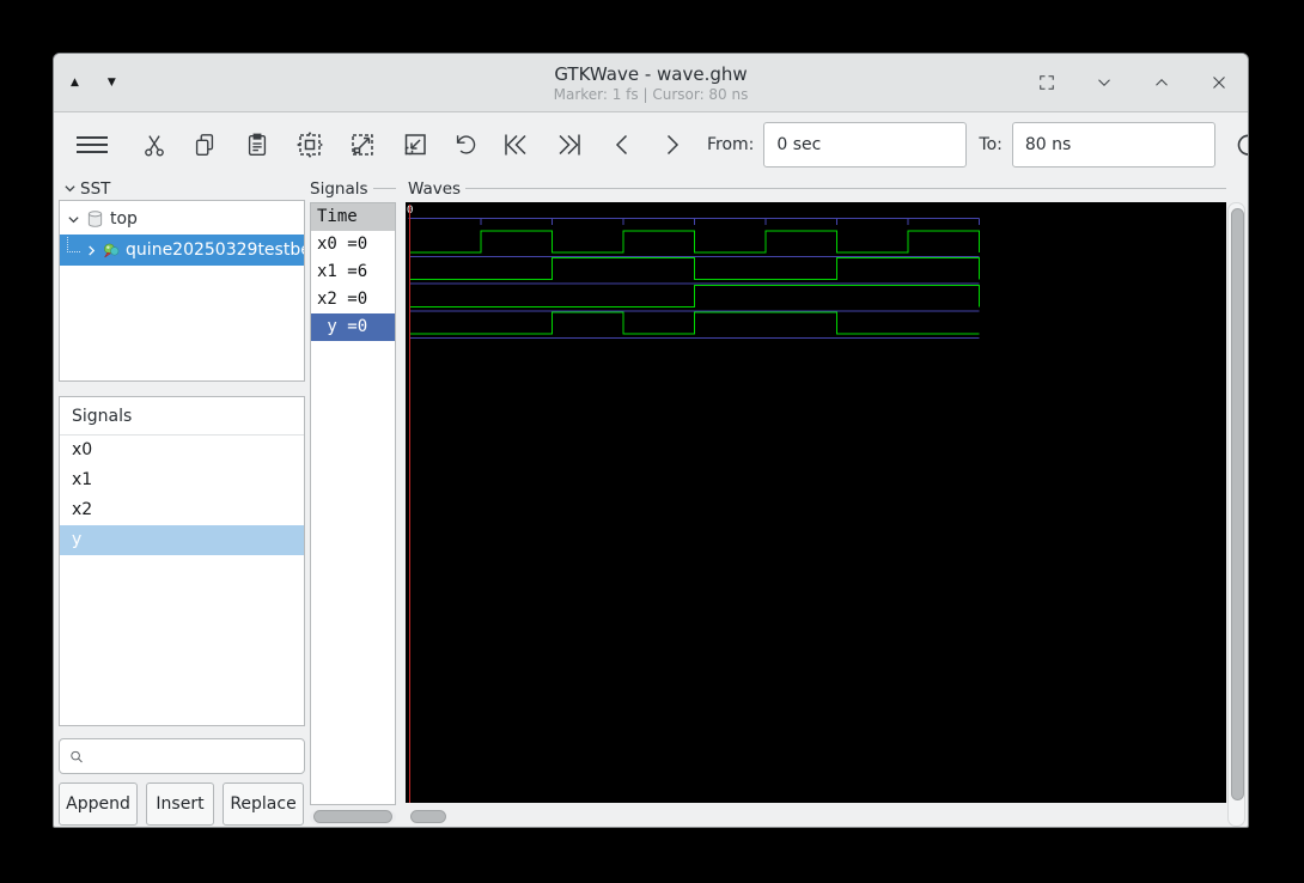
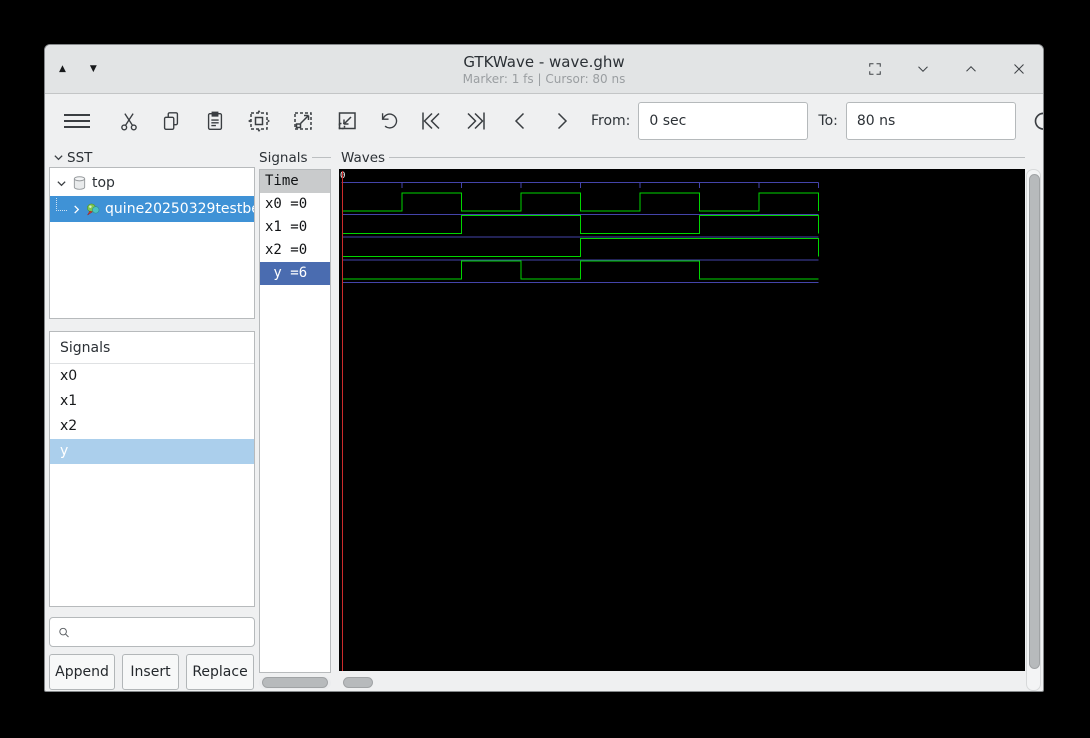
  ▲
  ▼
  GTKWave - wave.ghw
  Marker: 1 fs | Cursor: 80 ns
  From:
  0 sec
  To:
  80 ns
  SST
  top
  quine20250329testb
  Signals
  x0
  x1
  x2
  y
  Append
  Insert
  Replace
  Signals
  Time
  x0 =0
- x1 =6
+ x1 =0
  x2 =0
- y =0
+ y =6
  Waves
